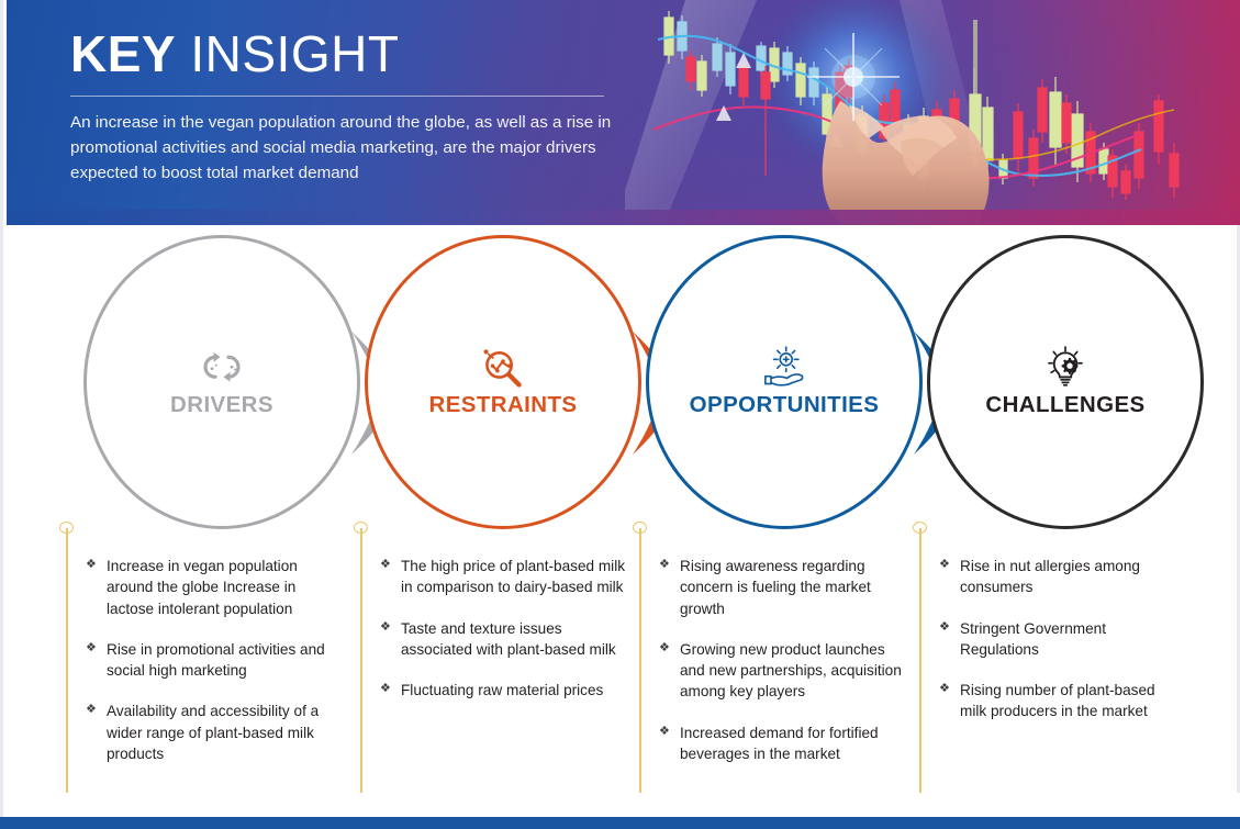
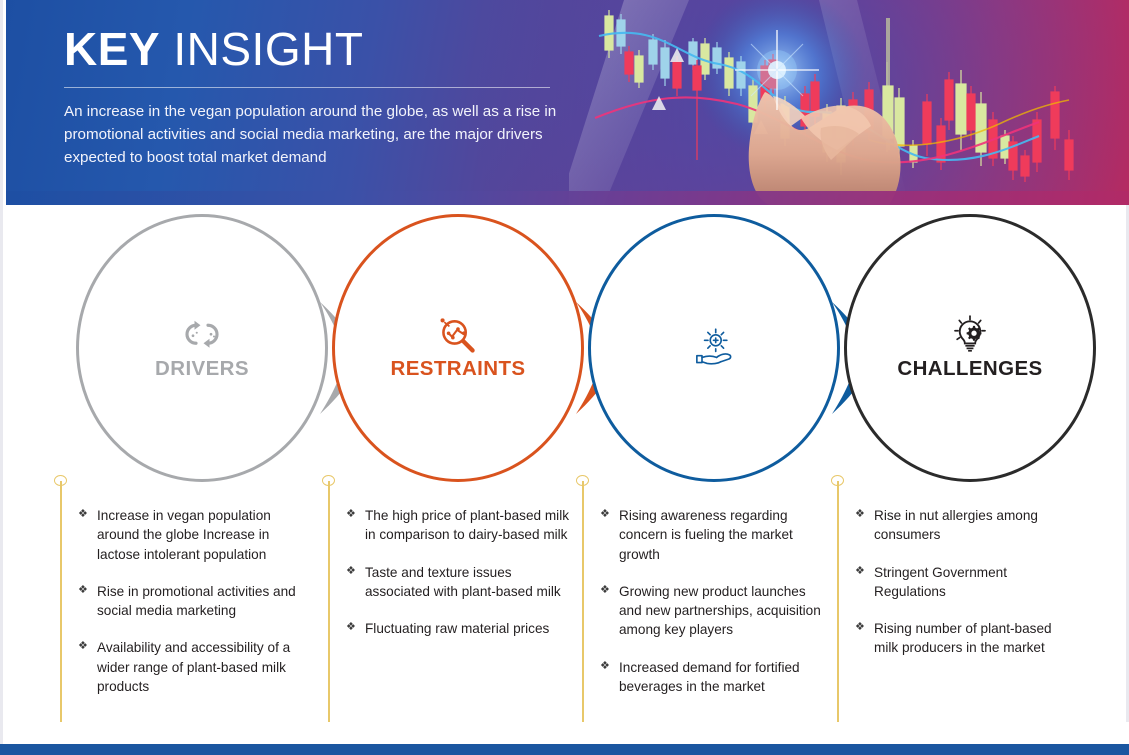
  KEY INSIGHT
  An increase in the vegan population around the globe, as well as a rise in promotional activities and social media marketing, are the major drivers expected to boost total market demand
  DRIVERS
  RESTRAINTS
- OPPORTUNITIES
  CHALLENGES
  ❖
  Increase in vegan population around the globe Increase in lactose intolerant population
  ❖
- Rise in promotional activities and social high marketing
+ Rise in promotional activities and social media marketing
  ❖
  Availability and accessibility of a wider range of plant-based milk products
  ❖
  The high price of plant-based milk in comparison to dairy-based milk
  ❖
  Taste and texture issues associated with plant-based milk
  ❖
  Fluctuating raw material prices
  ❖
  Rising awareness regarding concern is fueling the market growth
  ❖
  Growing new product launches and new partnerships, acquisition among key players
  ❖
  Increased demand for fortified beverages in the market
  ❖
  Rise in nut allergies among consumers
  ❖
  Stringent Government Regulations
  ❖
  Rising number of plant-based milk producers in the market
